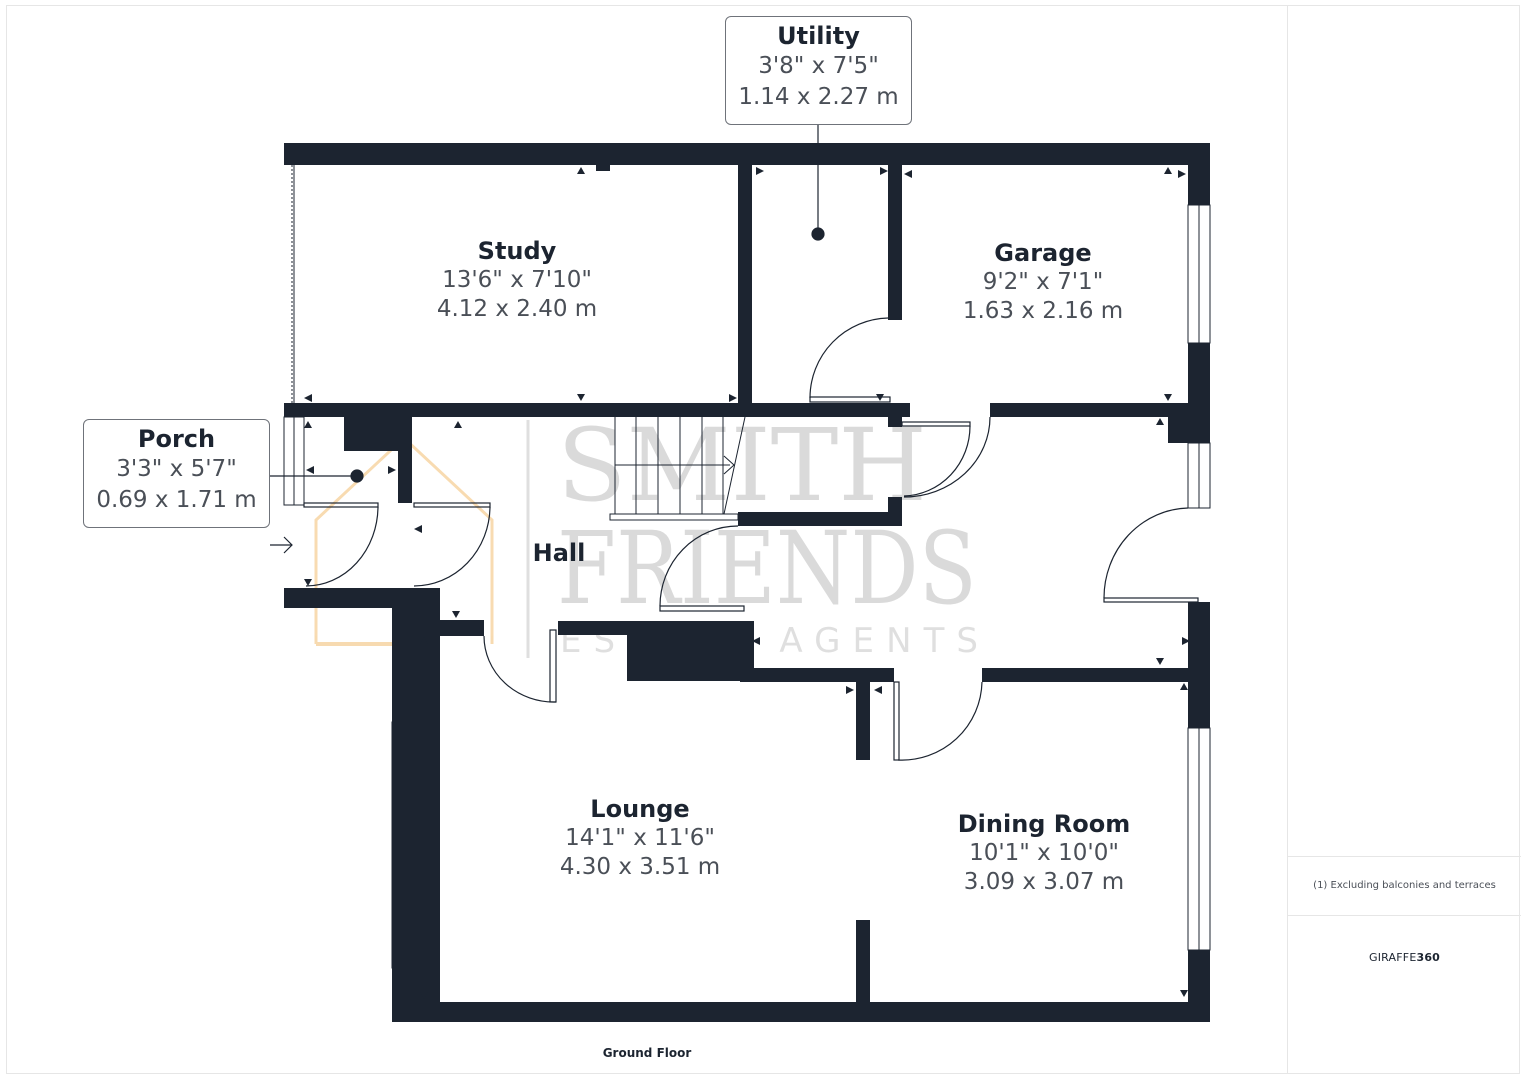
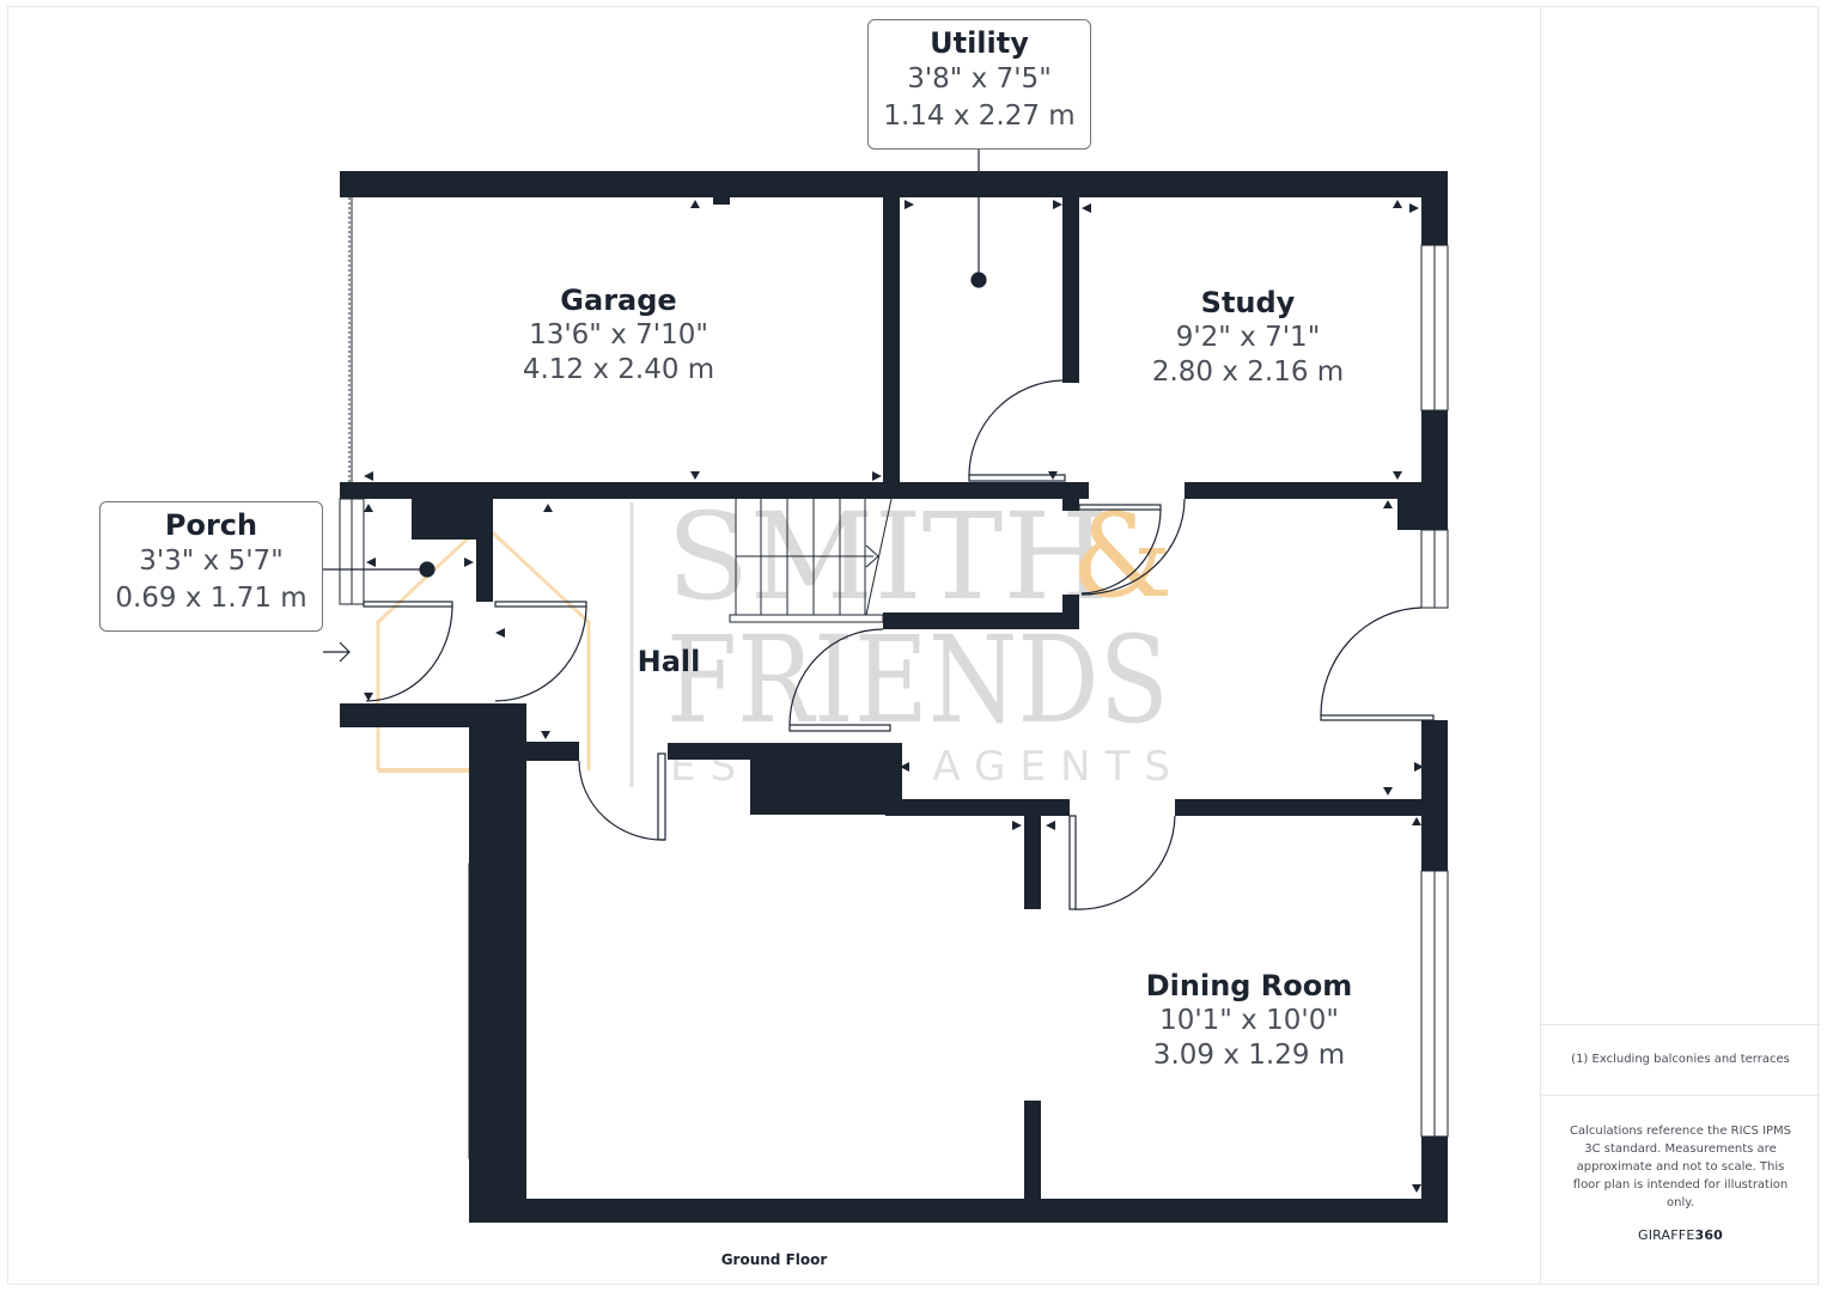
  SITH
+ &
  FRIENDS
- Study
+ Garage
  13'6" x 7'10"
  4.12 x 2.40 m
  Utility
  3'8" x 7'5"
  1.14 x 2.27 m
- Garage
+ Study
  9'2" x 7'1"
- 1.63 x 2.16 m
+ 2.80 x 2.16 m
  Porch
  3'3" x 5'7"
  0.69 x 1.71 m
  Hall
- Lounge
- 14'1" x 11'6"
- 4.30 x 3.51 m
  Dining Room
  10'1" x 10'0"
- 3.09 x 3.07 m
+ 3.09 x 1.29 m
  Ground Floor
  (1) Excluding balconies and terraces
+ Calculations reference the RICS IPMS 3C standard. Measurements are approximate and not to scale. This floor plan is intended for illustration only.
  GIRAFFE360
